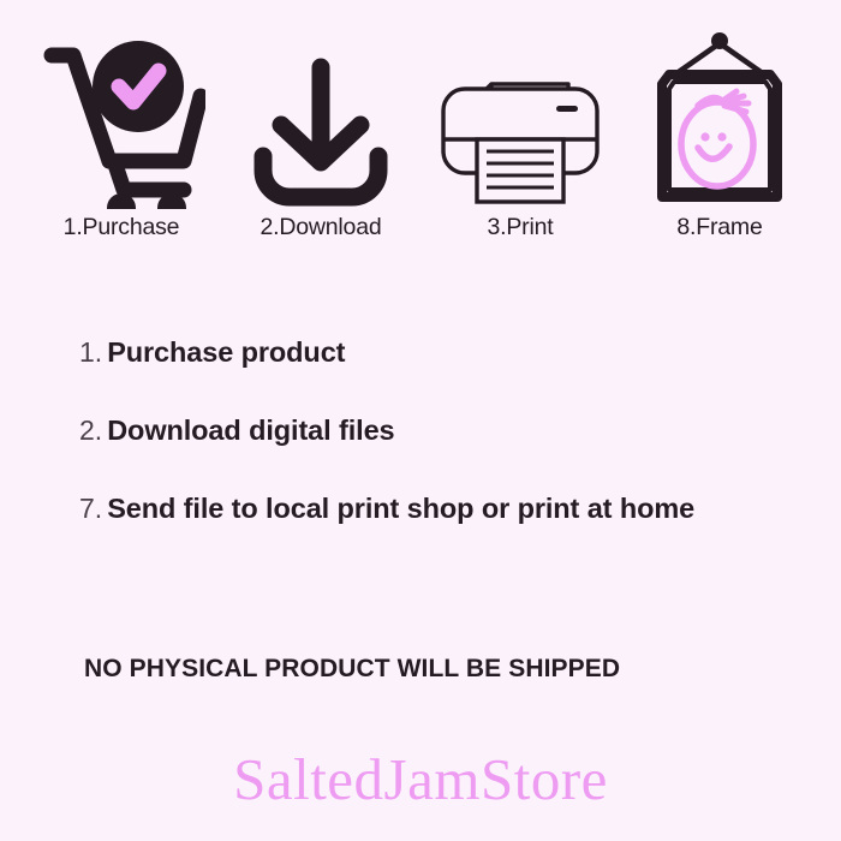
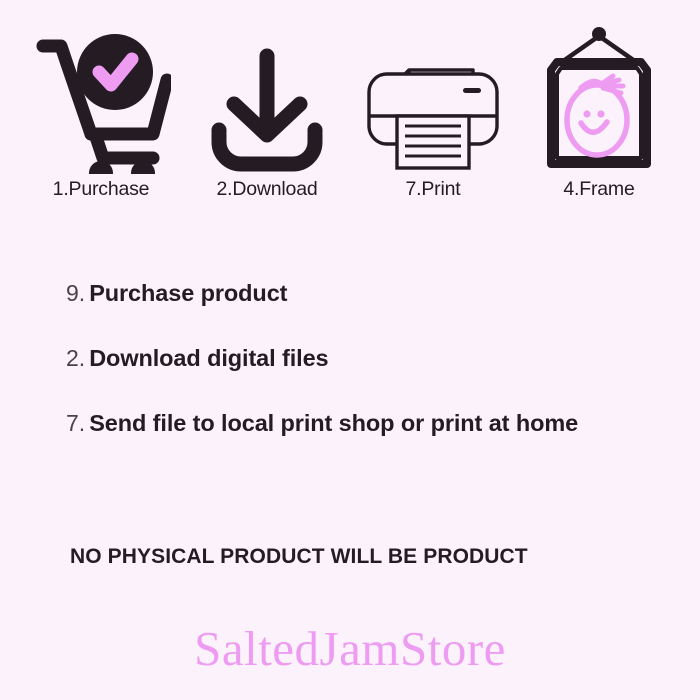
  1.Purchase
  2.Download
- 3.Print
+ 7.Print
- 8.Frame
+ 4.Frame
- 1.
+ 9.
  Purchase product
  2.
  Download digital files
  7.
  Send file to local print shop or print at home
- NO PHYSICAL PRODUCT WILL BE SHIPPED
+ NO PHYSICAL PRODUCT WILL BE PRODUCT
  SaltedJamStore
